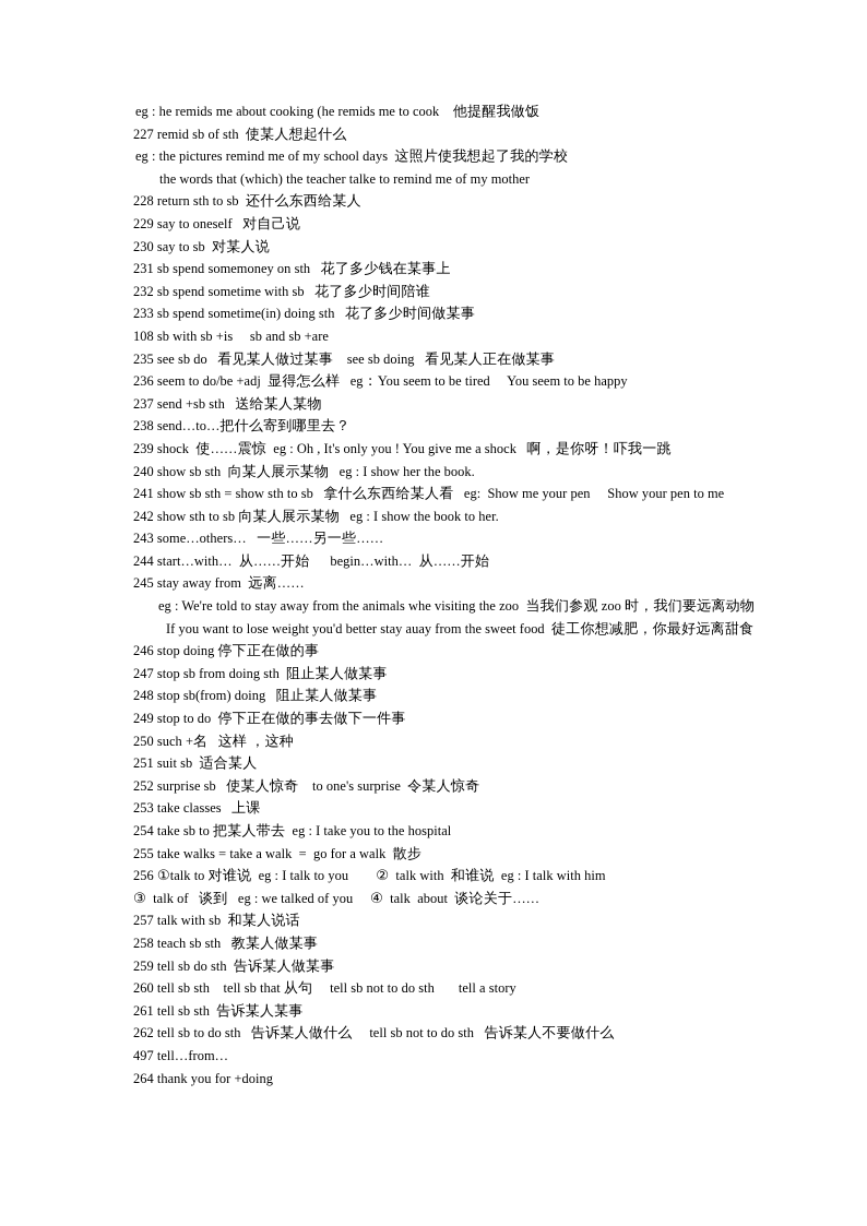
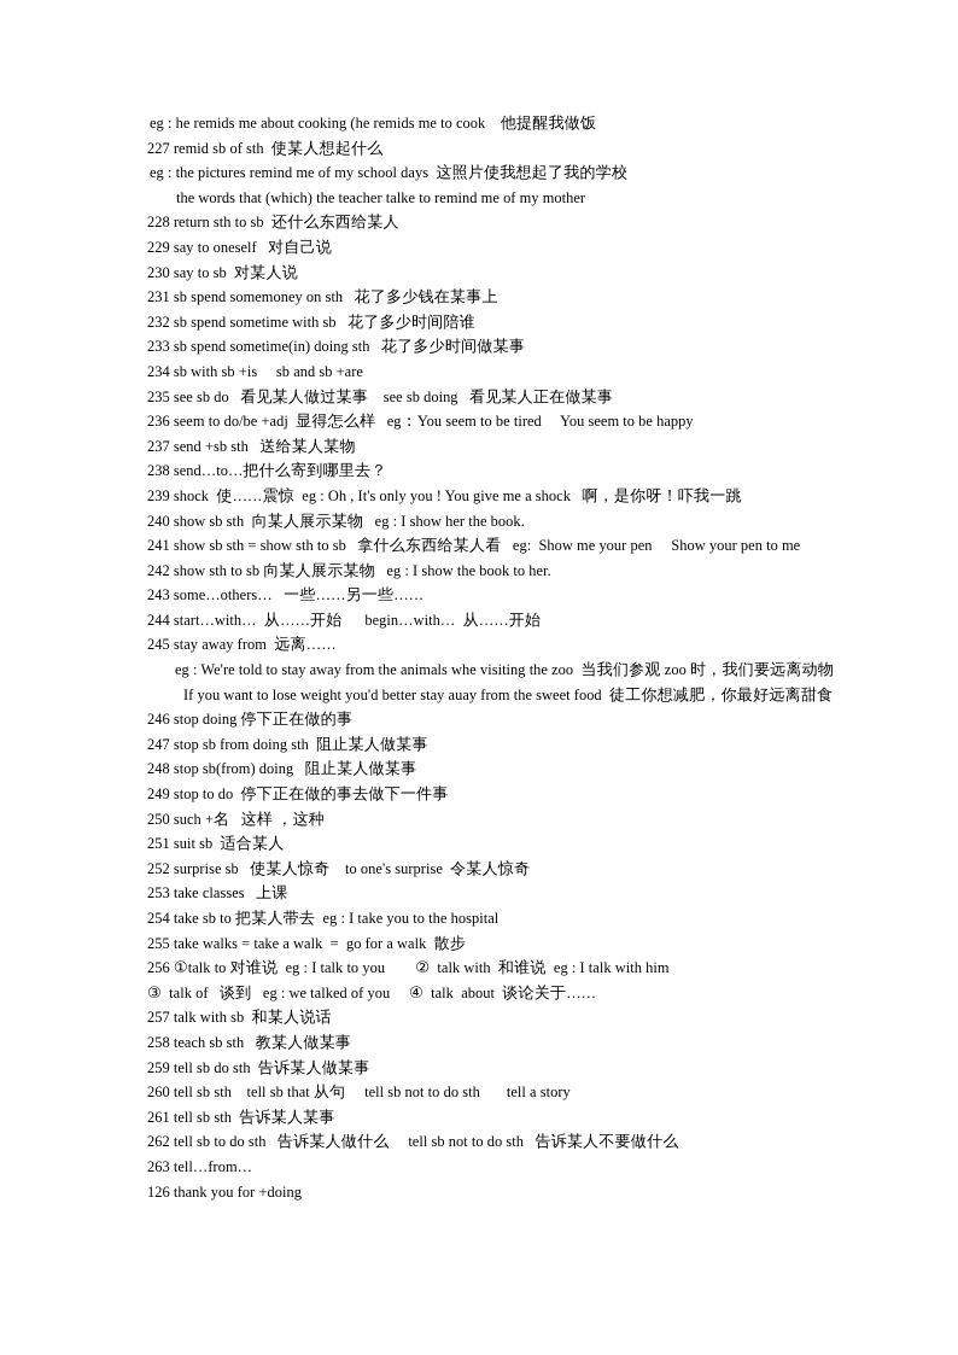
  eg : he remids me about cooking (he remids me to cook 他提醒我做饭
  227 remid sb of sth 使某人想起什么
  eg : the pictures remind me of my school days 这照片使我想起了我的学校
  the words that (which) the teacher talke to remind me of my mother
  228 return sth to sb 还什么东西给某人
  229 say to oneself 对自己说
  230 say to sb 对某人说
  231 sb spend somemoney on sth 花了多少钱在某事上
  232 sb spend sometime with sb 花了多少时间陪谁
  233 sb spend sometime(in) doing sth 花了多少时间做某事
- 108 sb with sb +is sb and sb +are
+ 234 sb with sb +is sb and sb +are
  235 see sb do 看见某人做过某事 see sb doing 看见某人正在做某事
  236 seem to do/be +adj 显得怎么样 eg：You seem to be tired You seem to be happy
  237 send +sb sth 送给某人某物
  238 send…to…把什么寄到哪里去？
  239 shock 使……震惊 eg : Oh , It's only you ! You give me a shock 啊，是你呀！吓我一跳
  240 show sb sth 向某人展示某物 eg : I show her the book.
  241 show sb sth = show sth to sb 拿什么东西给某人看 eg: Show me your pen Show your pen to me
  242 show sth to sb 向某人展示某物 eg : I show the book to her.
  243 some…others… 一些……另一些……
  244 start…with… 从……开始 begin…with… 从……开始
  245 stay away from 远离……
  eg : We're told to stay away from the animals whe visiting the zoo 当我们参观 zoo 时，我们要远离动物
  If you want to lose weight you'd better stay auay from the sweet food 徒工你想减肥，你最好远离甜食
  246 stop doing 停下正在做的事
  247 stop sb from doing sth 阻止某人做某事
  248 stop sb(from) doing 阻止某人做某事
  249 stop to do 停下正在做的事去做下一件事
  250 such +名 这样 ，这种
  251 suit sb 适合某人
  252 surprise sb 使某人惊奇 to one's surprise 令某人惊奇
  253 take classes 上课
  254 take sb to 把某人带去 eg : I take you to the hospital
  255 take walks = take a walk = go for a walk 散步
  256 ①talk to 对谁说 eg : I talk to you ② talk with 和谁说 eg : I talk with him
  ③ talk of 谈到 eg : we talked of you ④ talk about 谈论关于……
  257 talk with sb 和某人说话
  258 teach sb sth 教某人做某事
  259 tell sb do sth 告诉某人做某事
  260 tell sb sth tell sb that 从句 tell sb not to do sth tell a story
  261 tell sb sth 告诉某人某事
  262 tell sb to do sth 告诉某人做什么 tell sb not to do sth 告诉某人不要做什么
- 497 tell…from…
+ 263 tell…from…
- 264 thank you for +doing
+ 126 thank you for +doing
